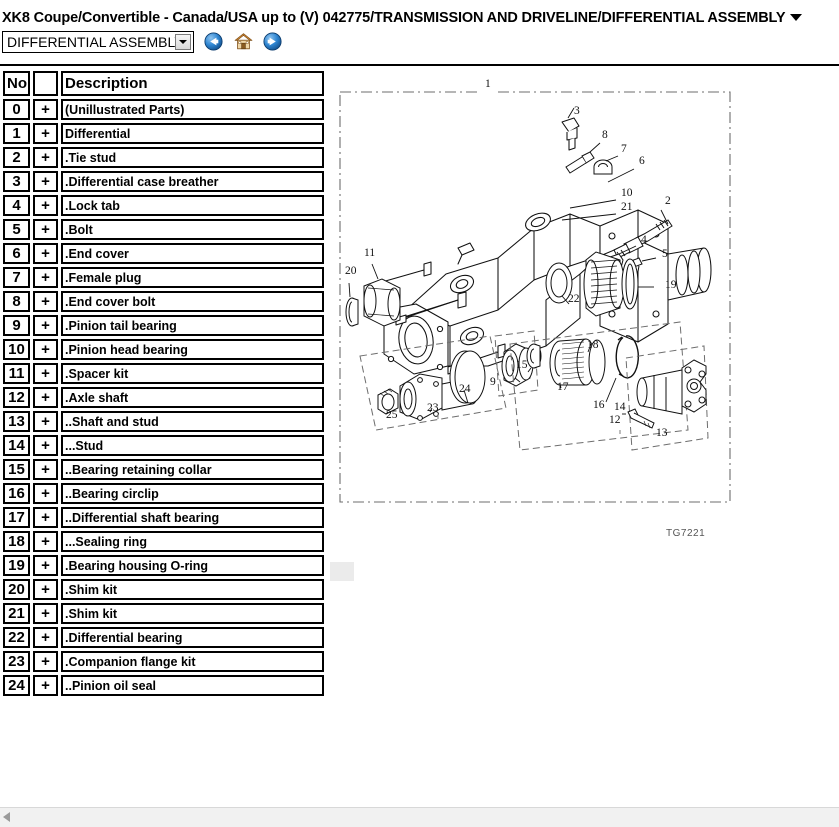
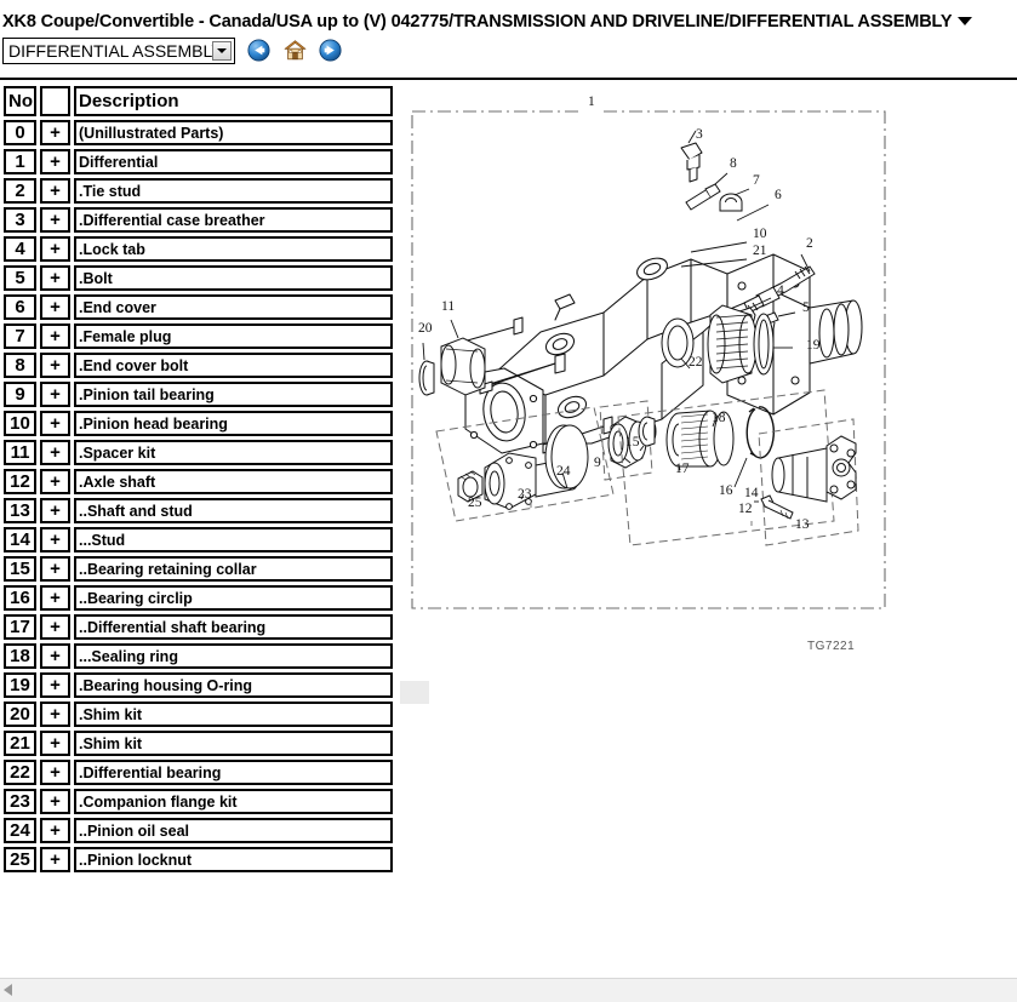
  XK8 Coupe/Convertible - Canada/USA up to (V) 042775/TRANSMISSION AND DRIVELINE/DIFFERENTIAL ASSEMBLY
  DIFFERENTIAL ASSEMBL
  No		Description
  0	+	(Unillustrated Parts)
  1	+	Differential
  2	+	.Tie stud
  3	+	.Differential case breather
  4	+	.Lock tab
  5	+	.Bolt
  6	+	.End cover
  7	+	.Female plug
  8	+	.End cover bolt
  9	+	.Pinion tail bearing
  10	+	.Pinion head bearing
  11	+	.Spacer kit
  12	+	.Axle shaft
  13	+	..Shaft and stud
  14	+	...Stud
  15	+	..Bearing retaining collar
  16	+	..Bearing circlip
  17	+	..Differential shaft bearing
  18	+	...Sealing ring
  19	+	.Bearing housing O-ring
  20	+	.Shim kit
  21	+	.Shim kit
  22	+	.Differential bearing
  23	+	.Companion flange kit
  24	+	..Pinion oil seal
+ 25	+	..Pinion locknut
  1
  3
  8
  7
  6
  10
  21
  2
  4
  5
  19
  22
  11
  20
  9
  24
  23
  25
  15
  18
  17
  16
  14
  12
  13
  TG7221
